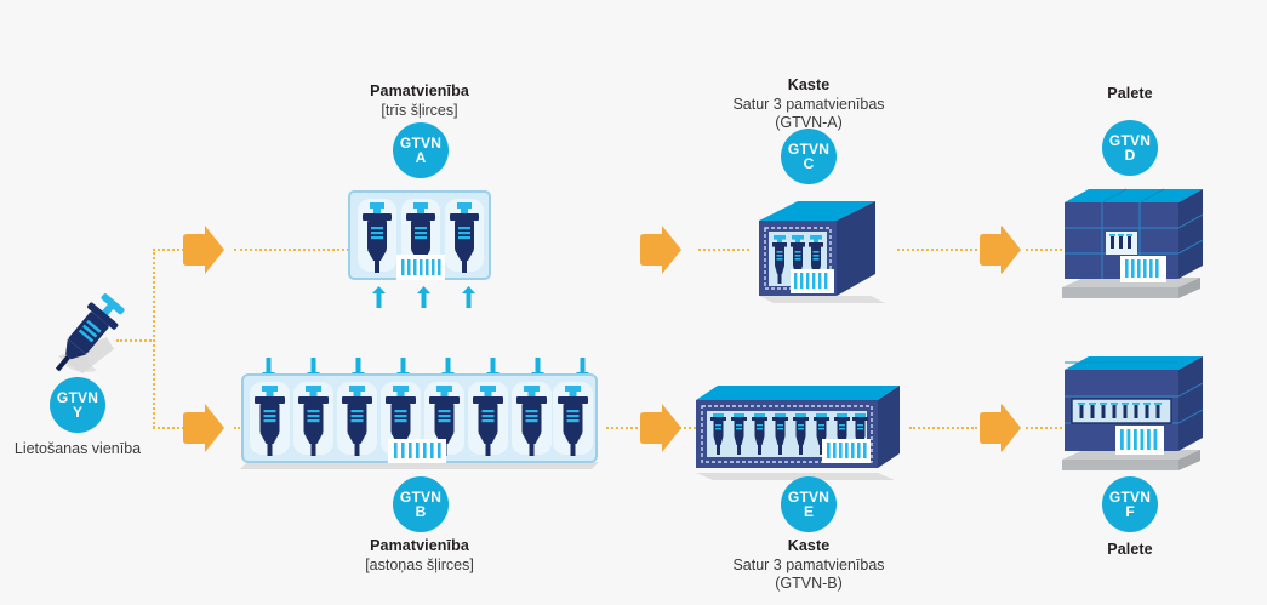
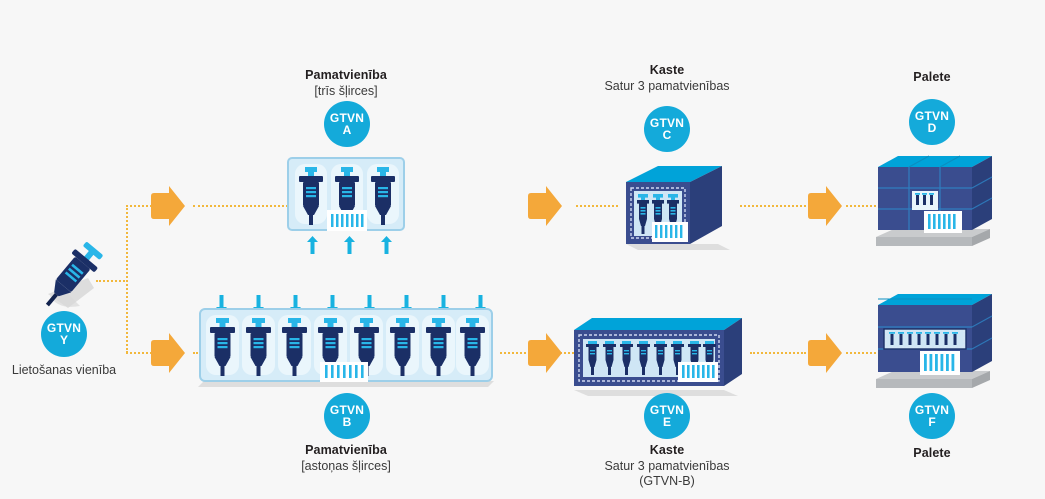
  GTVN
  Y
  Lietošanas vienība
  Pamatvienība
  [trīs šļirces]
  GTVN
  A
  Kaste
  Satur 3 pamatvienības
- (GTVN-A)
  GTVN
  C
  Palete
  GTVN
  D
  GTVN
  B
  Pamatvienība
  [astoņas šļirces]
  GTVN
  E
  Kaste
  Satur 3 pamatvienības
  (GTVN-B)
  GTVN
  F
  Palete
